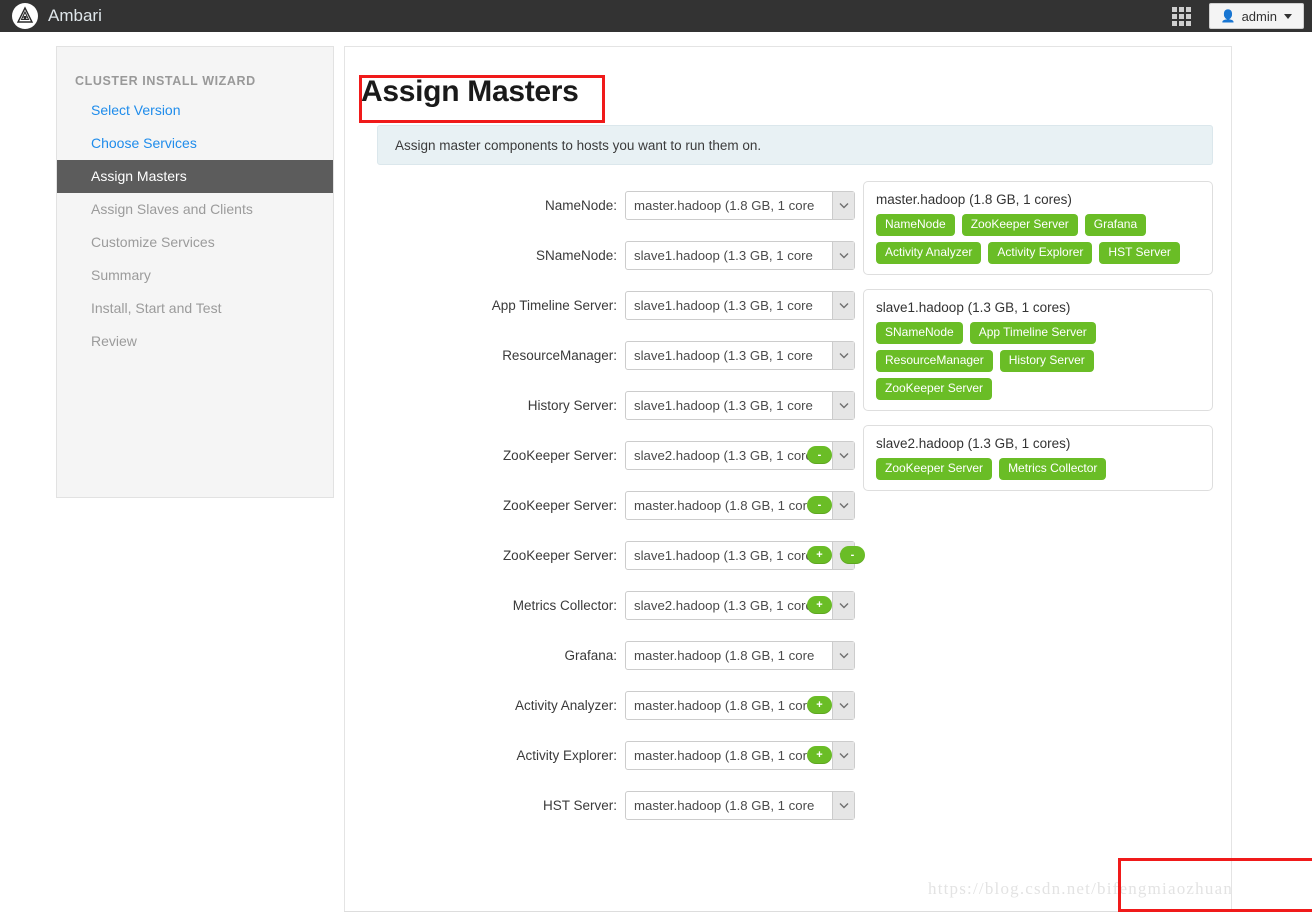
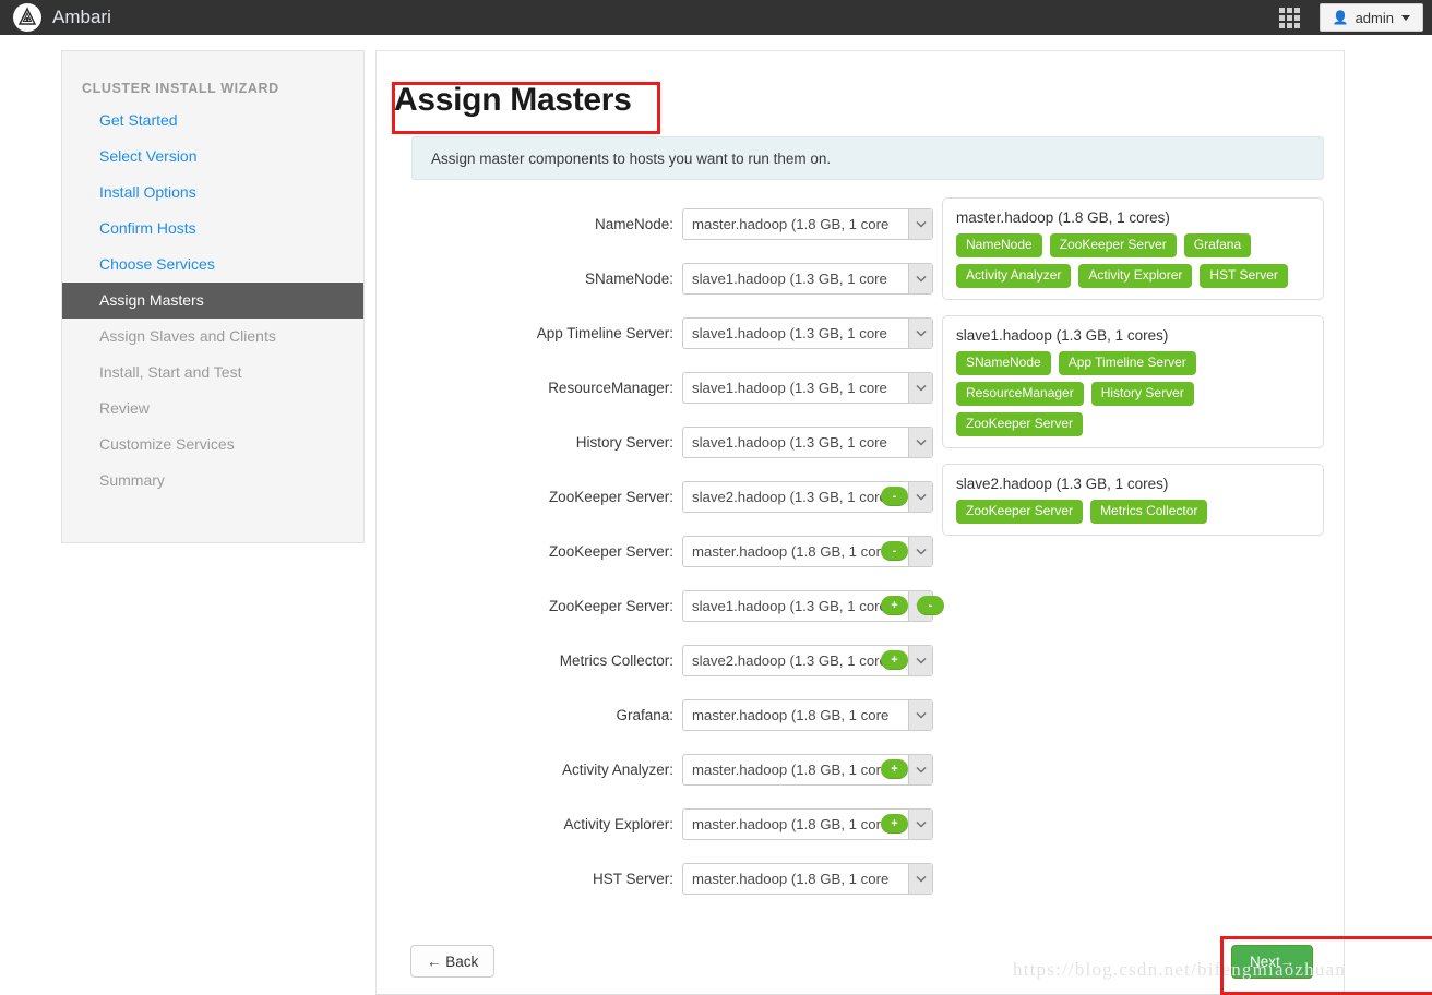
  Ambari
  👤
  admin
  CLUSTER INSTALL WIZARD
+ Get Started
  Select Version
+ Install Options
+ Confirm Hosts
  Choose Services
  Assign Masters
  Assign Slaves and Clients
- Customize Services
+ Install, Start and Test
- Summary
+ Review
- Install, Start and Test
+ Customize Services
- Review
+ Summary
  Assign Masters
  Assign master components to hosts you want to run them on.
  NameNode:
  master.hadoop (1.8 GB, 1 core
  SNameNode:
  slave1.hadoop (1.3 GB, 1 core
  App Timeline Server:
  slave1.hadoop (1.3 GB, 1 core
  ResourceManager:
  slave1.hadoop (1.3 GB, 1 core
  History Server:
  slave1.hadoop (1.3 GB, 1 core
  ZooKeeper Server:
  slave2.hadoop (1.3 GB, 1 cor
  -
  ZooKeeper Server:
  master.hadoop (1.8 GB, 1 cor
  -
  ZooKeeper Server:
  slave1.hadoop (1.3 GB, 1 cor
  +
  -
  Metrics Collector:
  slave2.hadoop (1.3 GB, 1 cor
  +
  Grafana:
  master.hadoop (1.8 GB, 1 core
  Activity Analyzer:
  master.hadoop (1.8 GB, 1 cor
  +
  Activity Explorer:
  master.hadoop (1.8 GB, 1 cor
  +
  HST Server:
  master.hadoop (1.8 GB, 1 core
  master.hadoop (1.8 GB, 1 cores)
  NameNode
  ZooKeeper Server
  Grafana
  Activity Analyzer
  Activity Explorer
  HST Server
  slave1.hadoop (1.3 GB, 1 cores)
  SNameNode
  App Timeline Server
  ResourceManager
  History Server
  ZooKeeper Server
  slave2.hadoop (1.3 GB, 1 cores)
  ZooKeeper Server
  Metrics Collector
+ ← Back
+ Next→
  https://blog.csdn.net/bifengmiaozhuan
